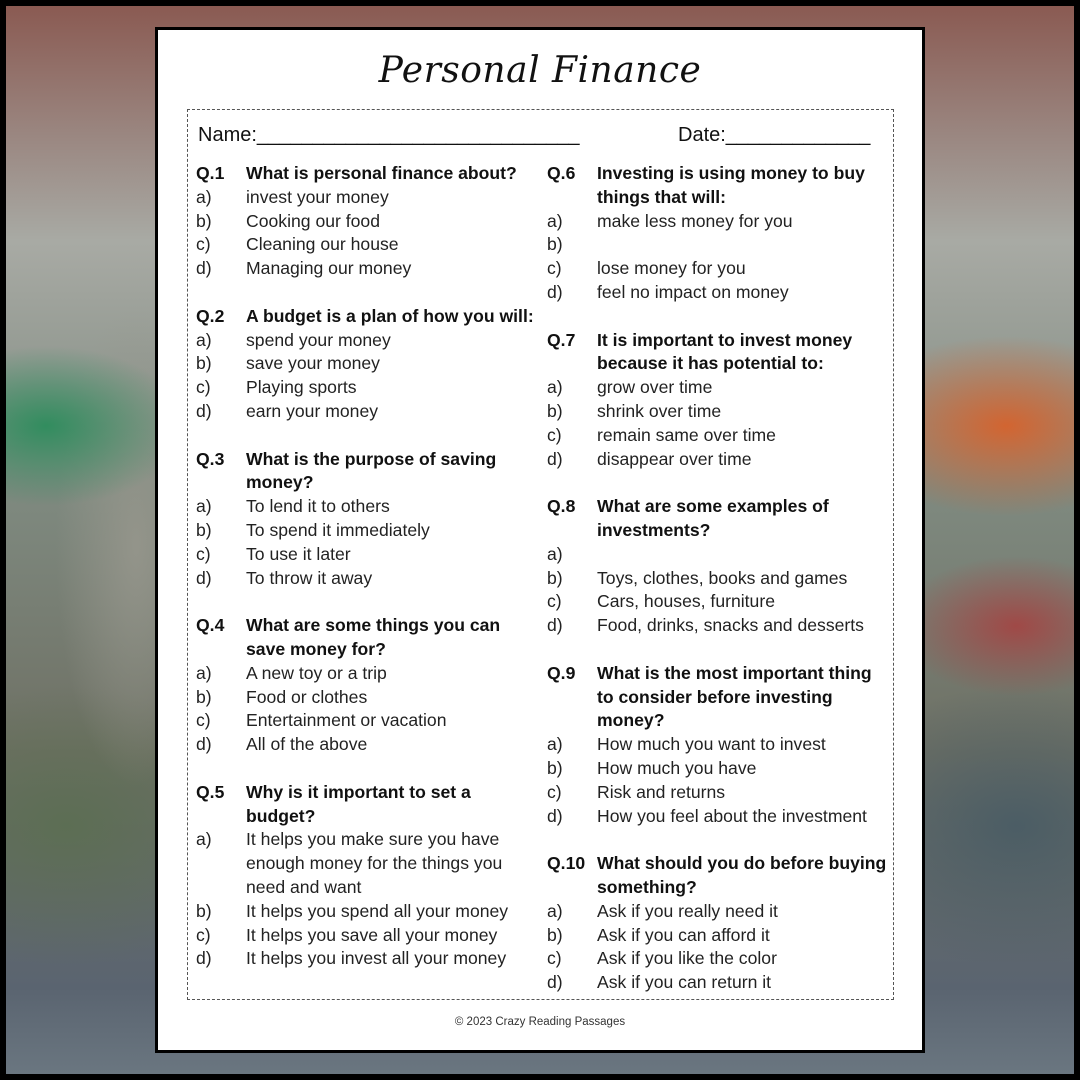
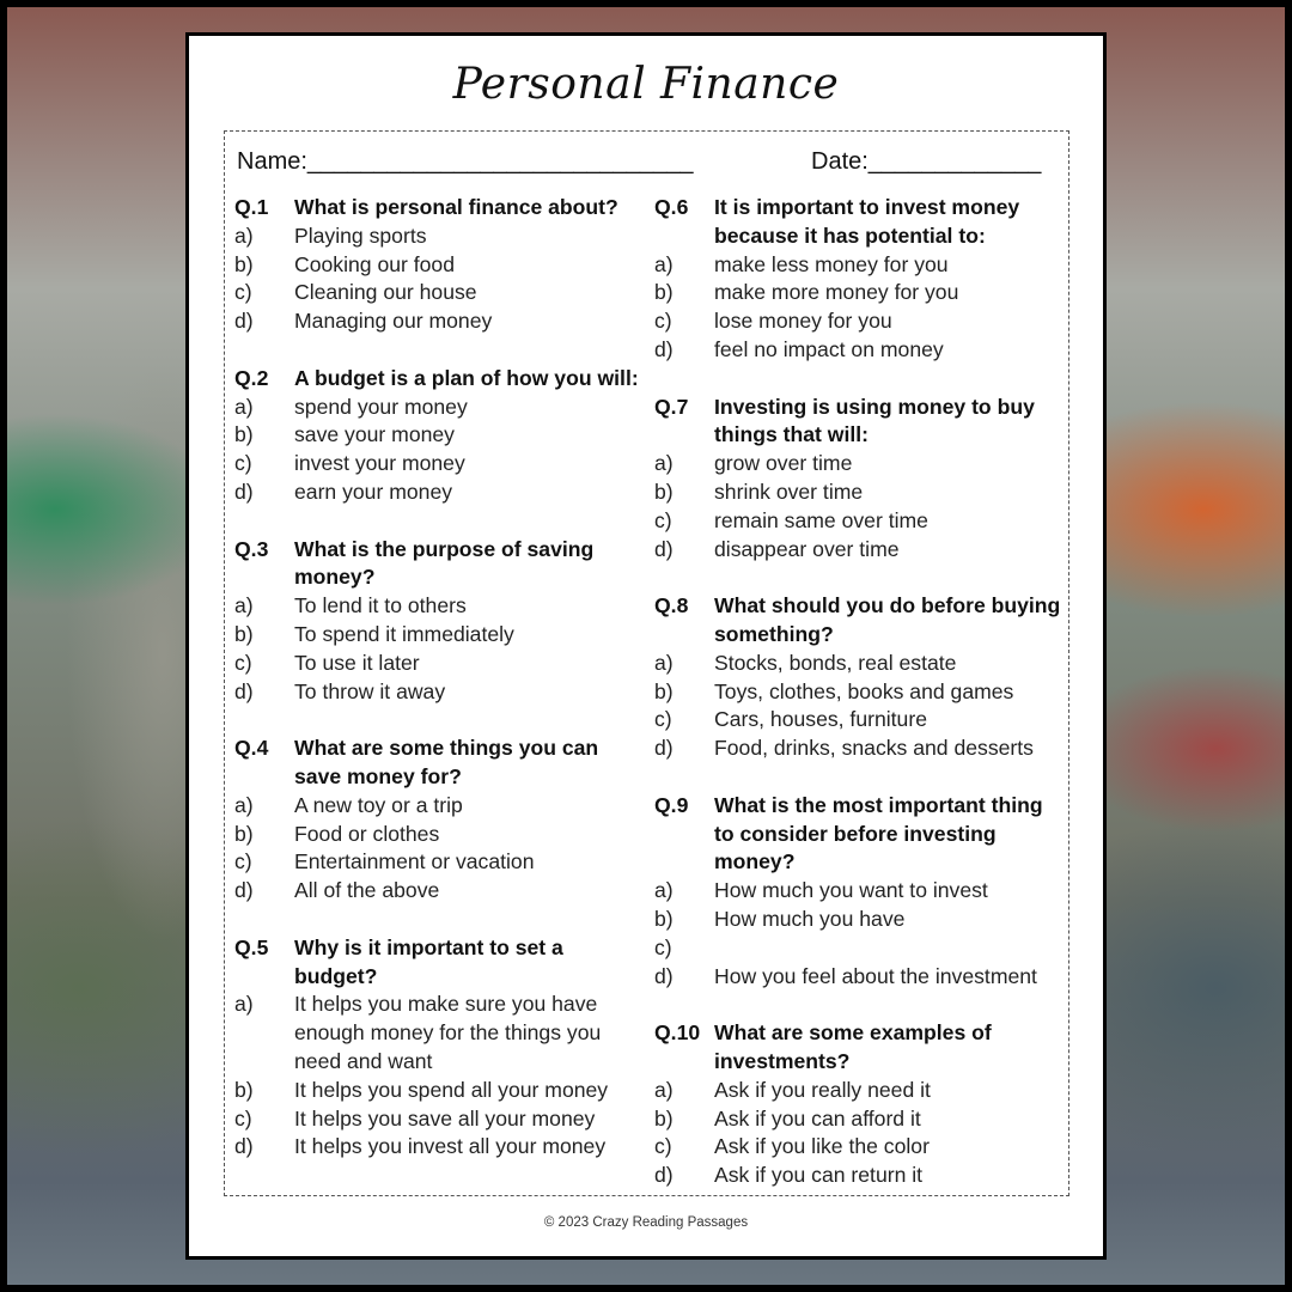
  Personal Finance
  Name:_____________________________
  Date:_____________
  Q.1
  What is personal finance about?
  a)
- invest your money
+ Playing sports
  b)
  Cooking our food
  c)
  Cleaning our house
  d)
  Managing our money
  Q.2
  A budget is a plan of how you will:
  a)
  spend your money
  b)
  save your money
  c)
- Playing sports
+ invest your money
  d)
  earn your money
  Q.3
  What is the purpose of saving money?
  a)
  To lend it to others
  b)
  To spend it immediately
  c)
  To use it later
  d)
  To throw it away
  Q.4
  What are some things you can save money for?
  a)
  A new toy or a trip
  b)
  Food or clothes
  c)
  Entertainment or vacation
  d)
  All of the above
  Q.5
  Why is it important to set a budget?
  a)
  It helps you make sure you have enough money for the things you need and want
  b)
  It helps you spend all your money
  c)
  It helps you save all your money
  d)
  It helps you invest all your money
  Q.6
- Investing is using money to buy things that will:
+ It is important to invest money because it has potential to:
  a)
  make less money for you
  b)
+ make more money for you
  c)
  lose money for you
  d)
  feel no impact on money
  Q.7
- It is important to invest money because it has potential to:
+ Investing is using money to buy things that will:
  a)
  grow over time
  b)
  shrink over time
  c)
  remain same over time
  d)
  disappear over time
  Q.8
- What are some examples of investments?
+ What should you do before buying something?
  a)
+ Stocks, bonds, real estate
  b)
  Toys, clothes, books and games
  c)
  Cars, houses, furniture
  d)
  Food, drinks, snacks and desserts
  Q.9
  What is the most important thing to consider before investing money?
  a)
  How much you want to invest
  b)
  How much you have
  c)
- Risk and returns
  d)
  How you feel about the investment
  Q.10
- What should you do before buying something?
+ What are some examples of investments?
  a)
  Ask if you really need it
  b)
  Ask if you can afford it
  c)
  Ask if you like the color
  d)
  Ask if you can return it
  © 2023 Crazy Reading Passages
